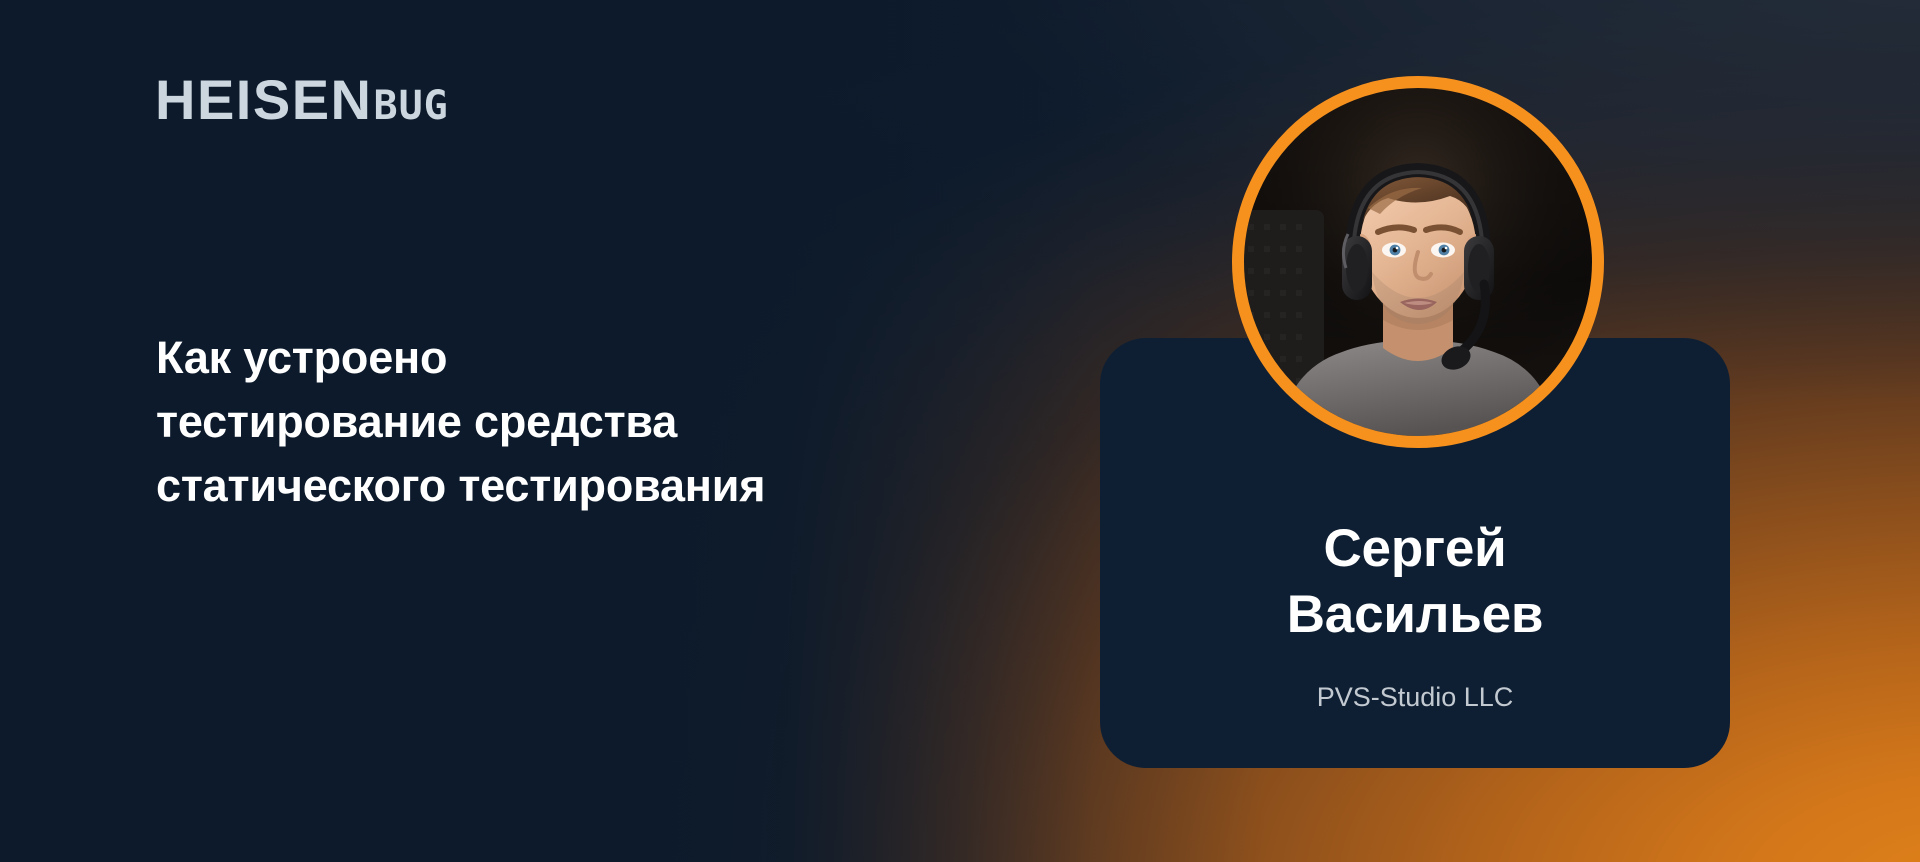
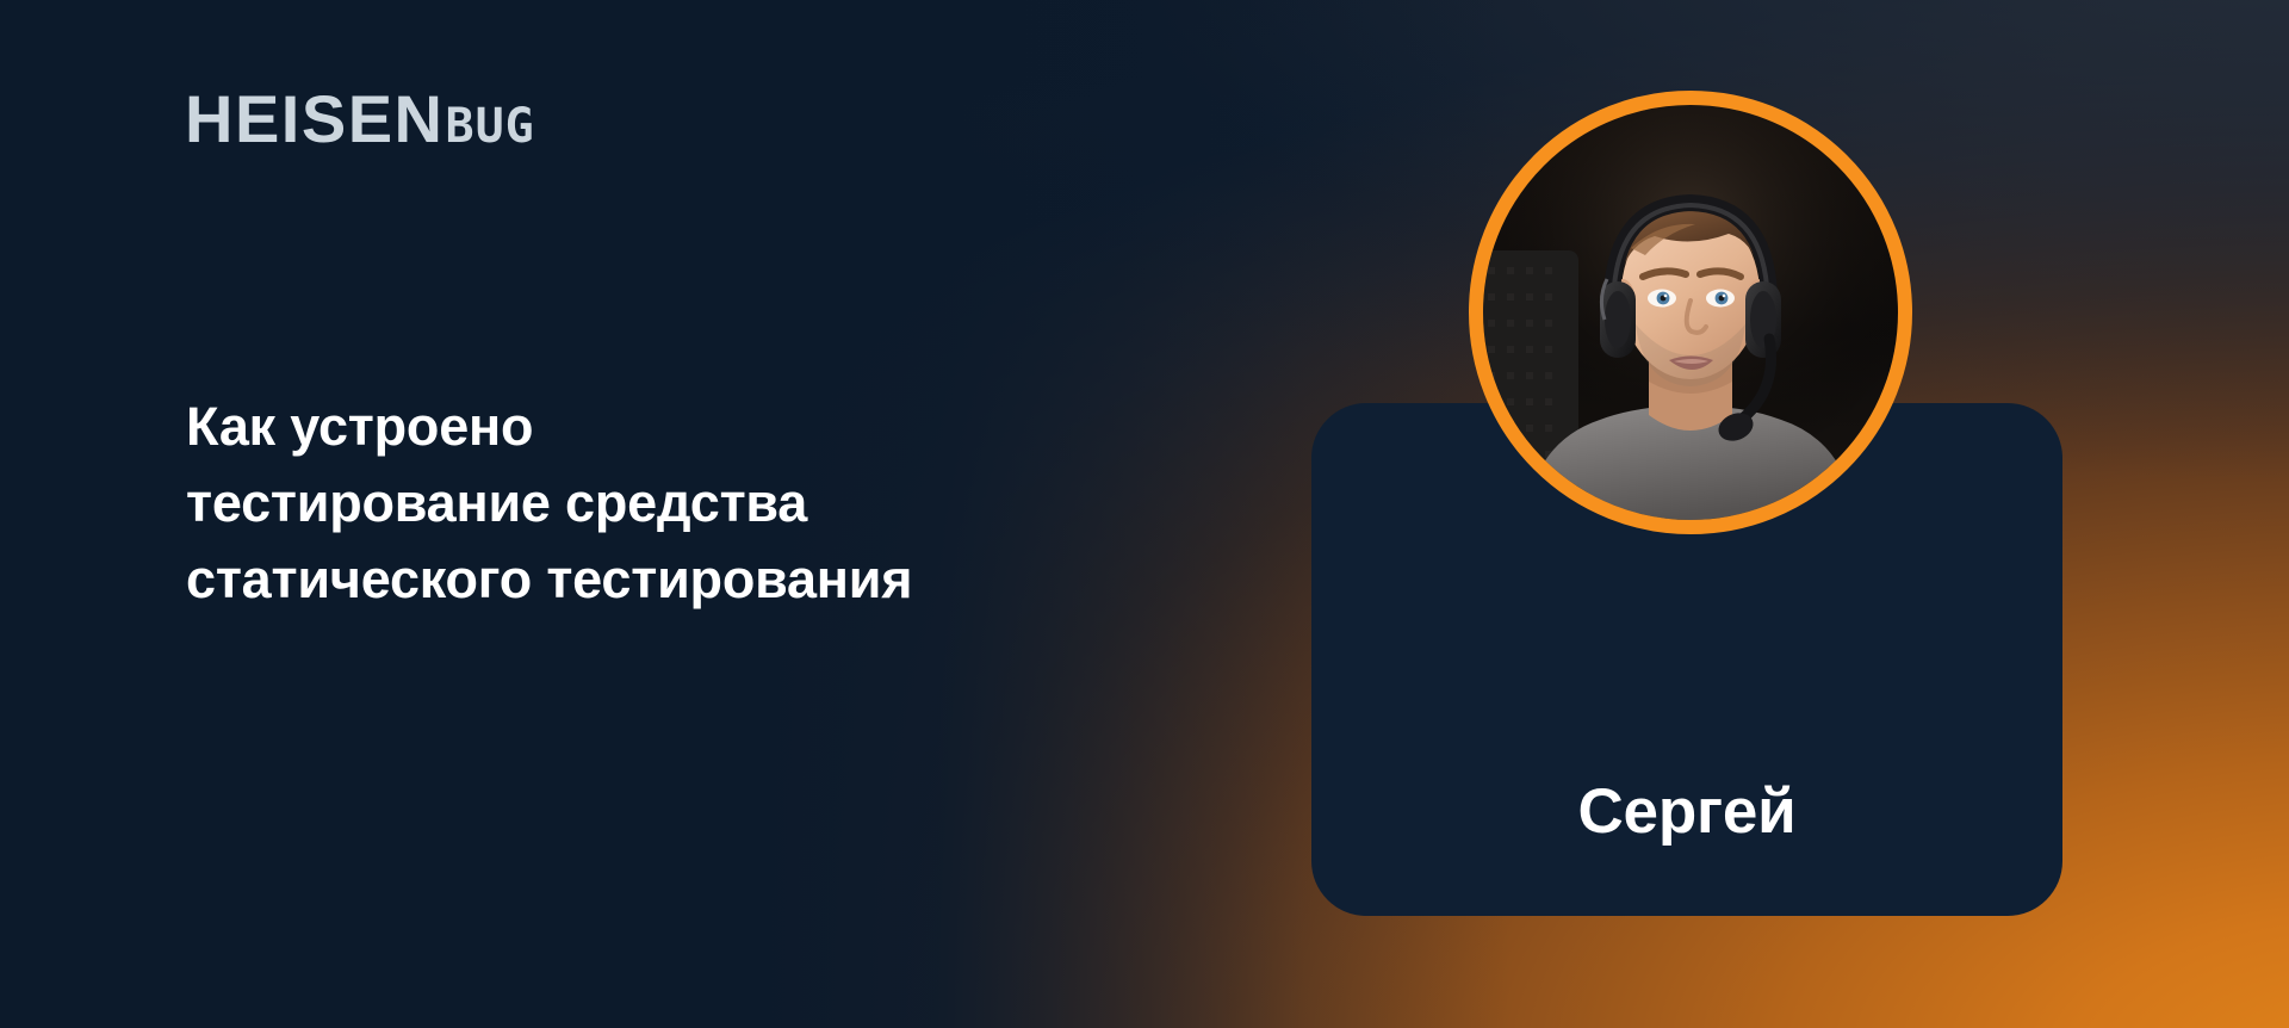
  HEISEN
  BUG
  Как устроено
  тестирование средства
  статического тестирования
  Сергей
- Васильев
- PVS-Studio LLC
